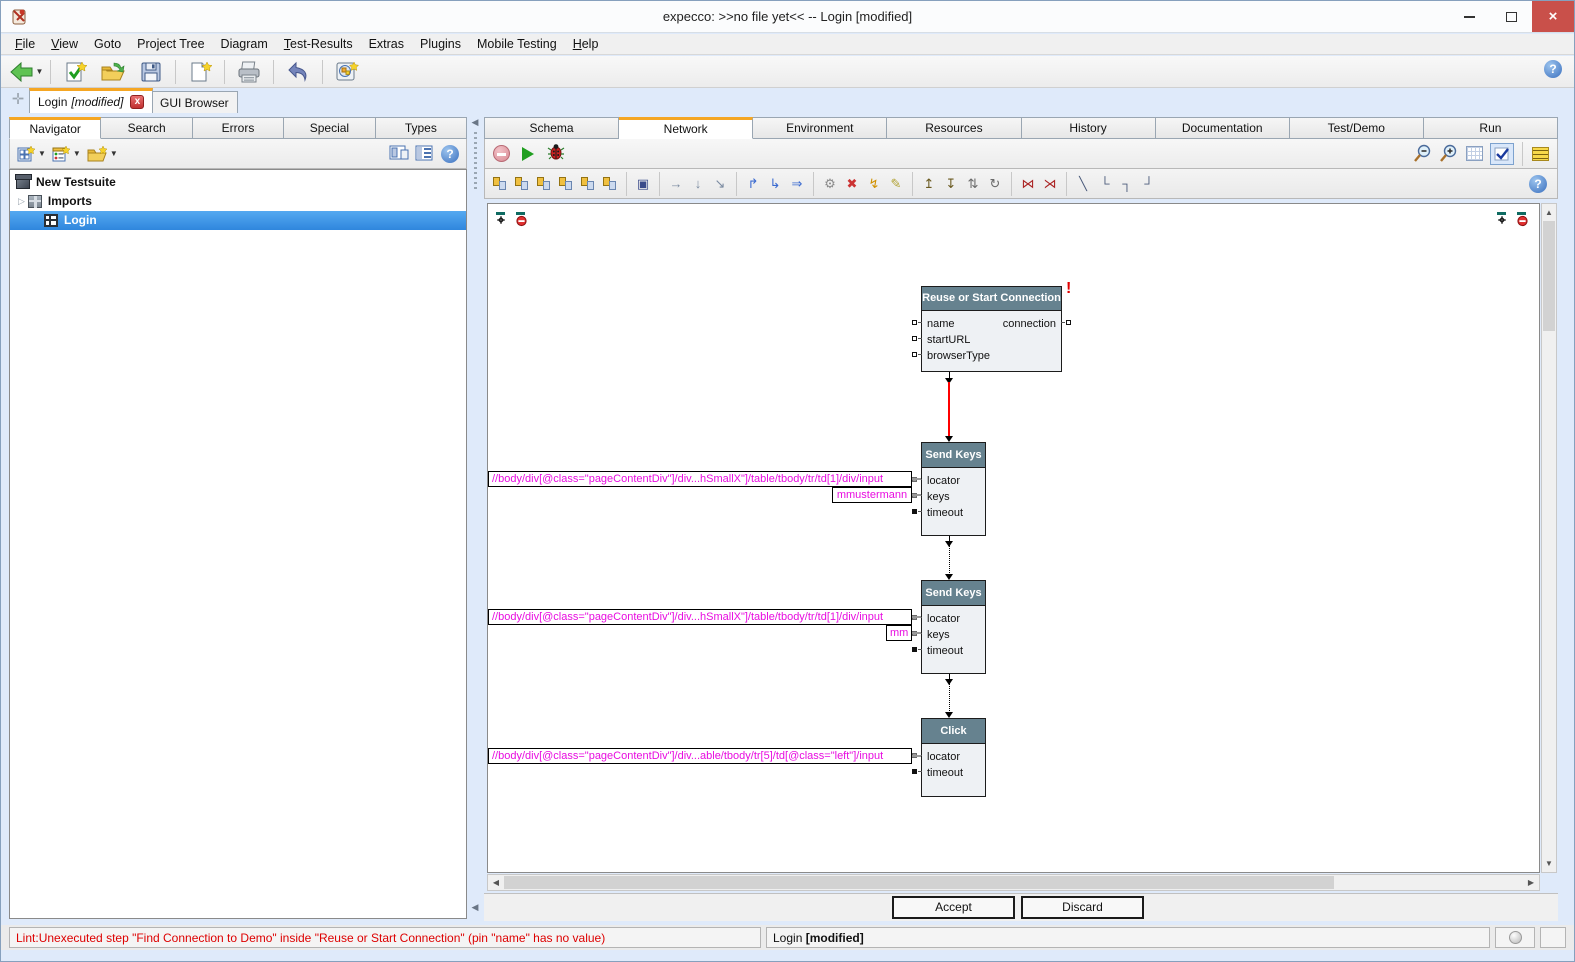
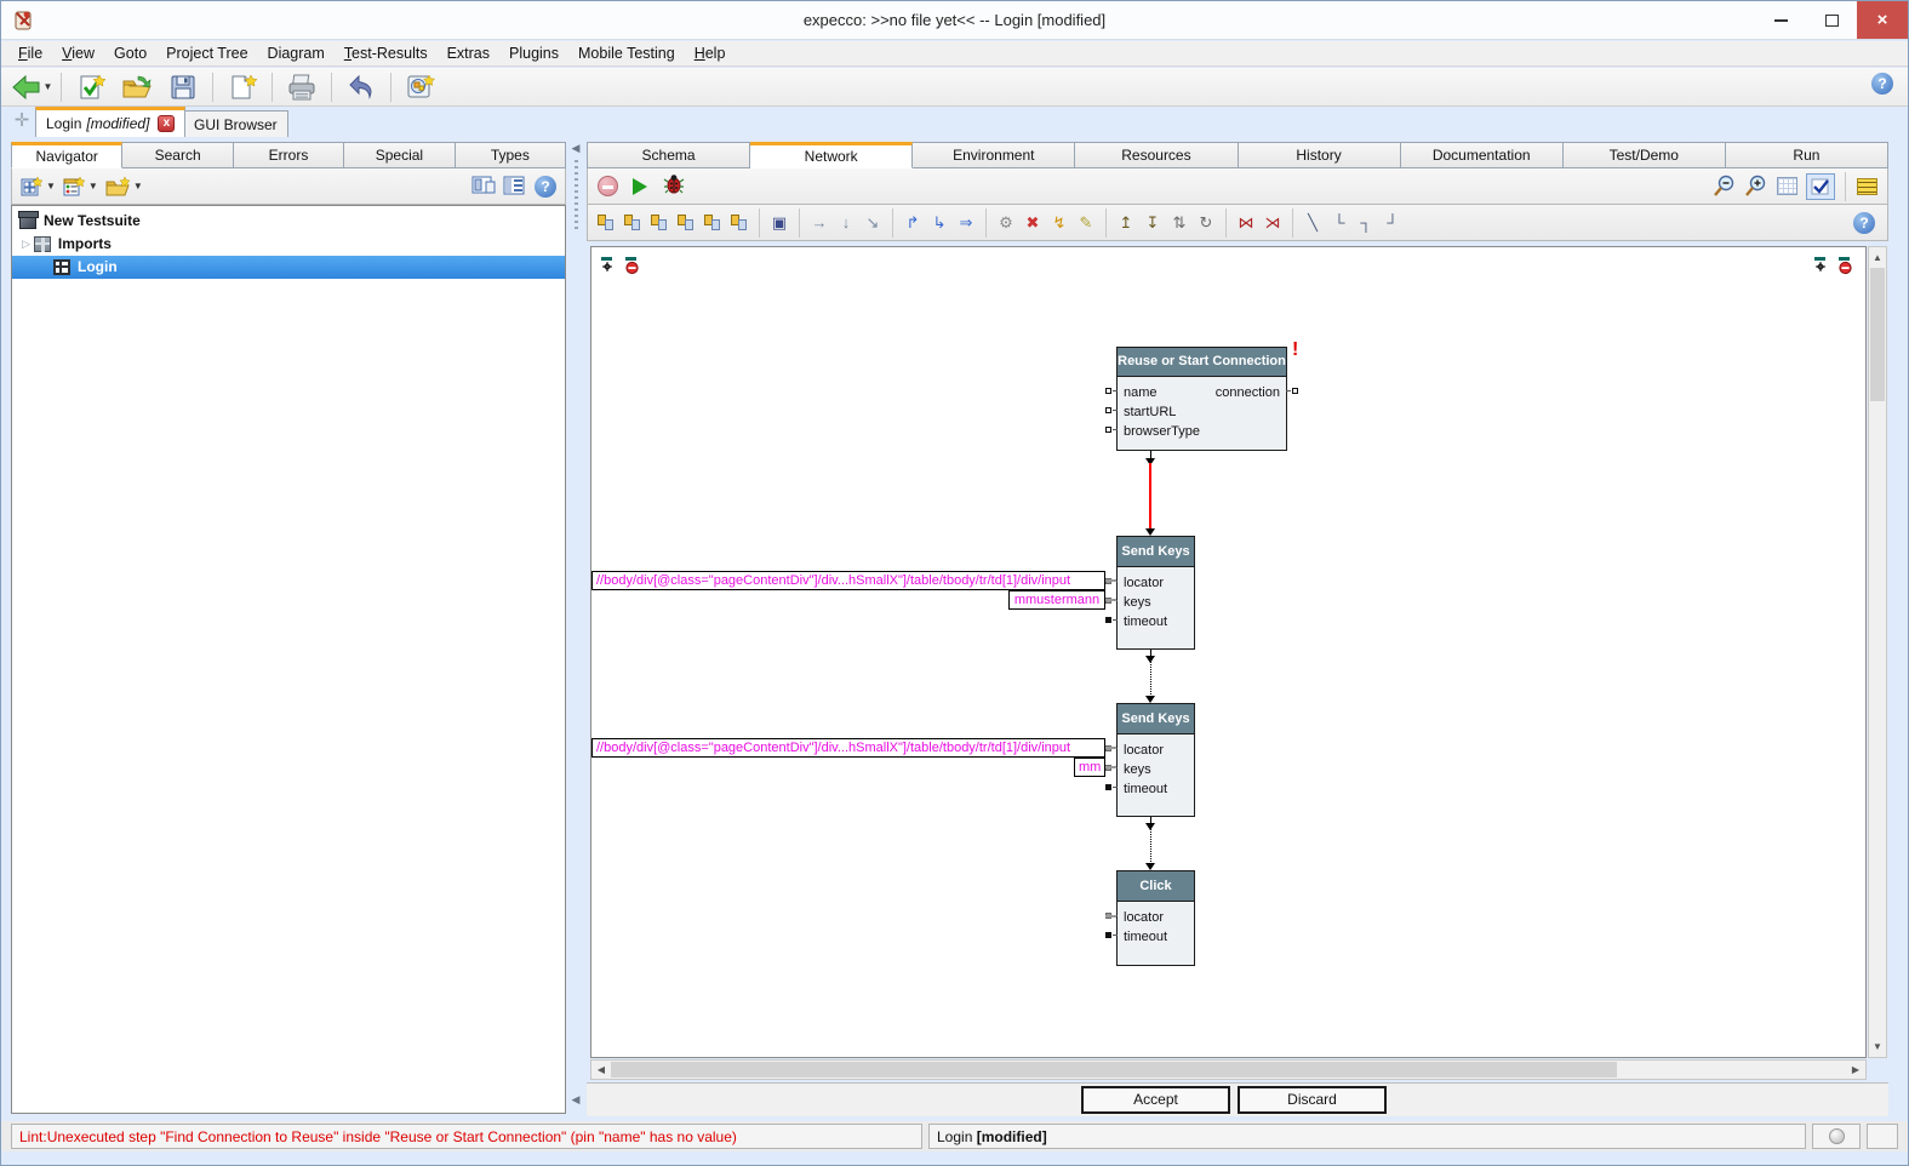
  expecco: >>no file yet<< -- Login [modified]
  ×
  File
  View
  Goto
  Project Tree
  Diagram
  Test-Results
  Extras
  Plugins
  Mobile Testing
  Help
  ▼
  ?
  ✛
  Login
  [modified]
  x
  GUI Browser
  Navigator
  Search
  Errors
  Special
  Types
  ▼
  ▼
  ▼
  ?
  New Testsuite
  ▷
  Imports
  Login
  ◀
  ◀
  Schema
  Network
  Environment
  Resources
  History
  Documentation
  Test/Demo
  Run
  ▣
  →
  ↓
  ↘
  ↱
  ↳
  ⇒
  ⚙
  ✖
  ↯
  ✎
  ↥
  ↧
  ⇅
  ↻
  ⋈
  ⋊
  ╲
  └
  ┐
  ┘
  ?
  !
  Reuse or Start Connection
  name
  connection
  startURL
  browserType
  Send Keys
  locator
  keys
  timeout
  //body/div[@class="pageContentDiv"]/div...hSmallX"]/table/tbody/tr/td[1]/div/input
  mmustermann
  Send Keys
  locator
  keys
  timeout
  //body/div[@class="pageContentDiv"]/div...hSmallX"]/table/tbody/tr/td[1]/div/input
  mm
  Click
  locator
  timeout
- //body/div[@class="pageContentDiv"]/div...able/tbody/tr[5]/td[@class="left"]/input
  ▲
  ▼
  ◀
  ▶
  Accept
  Discard
  Lint:
- Unexecuted step "Find Connection to Demo" inside "Reuse or Start Connection" (pin "name" has no value)
+ Unexecuted step "Find Connection to Reuse" inside "Reuse or Start Connection" (pin "name" has no value)
  Login
  [modified]
